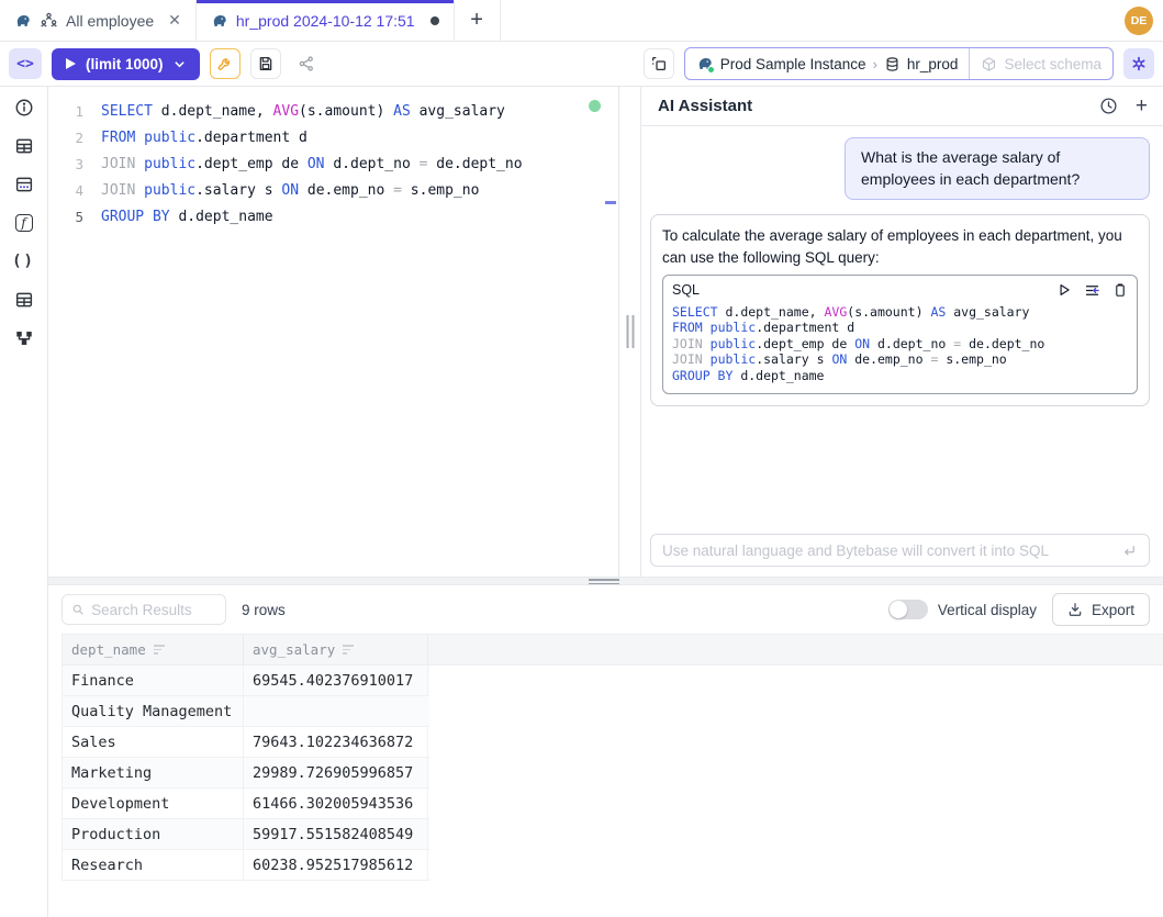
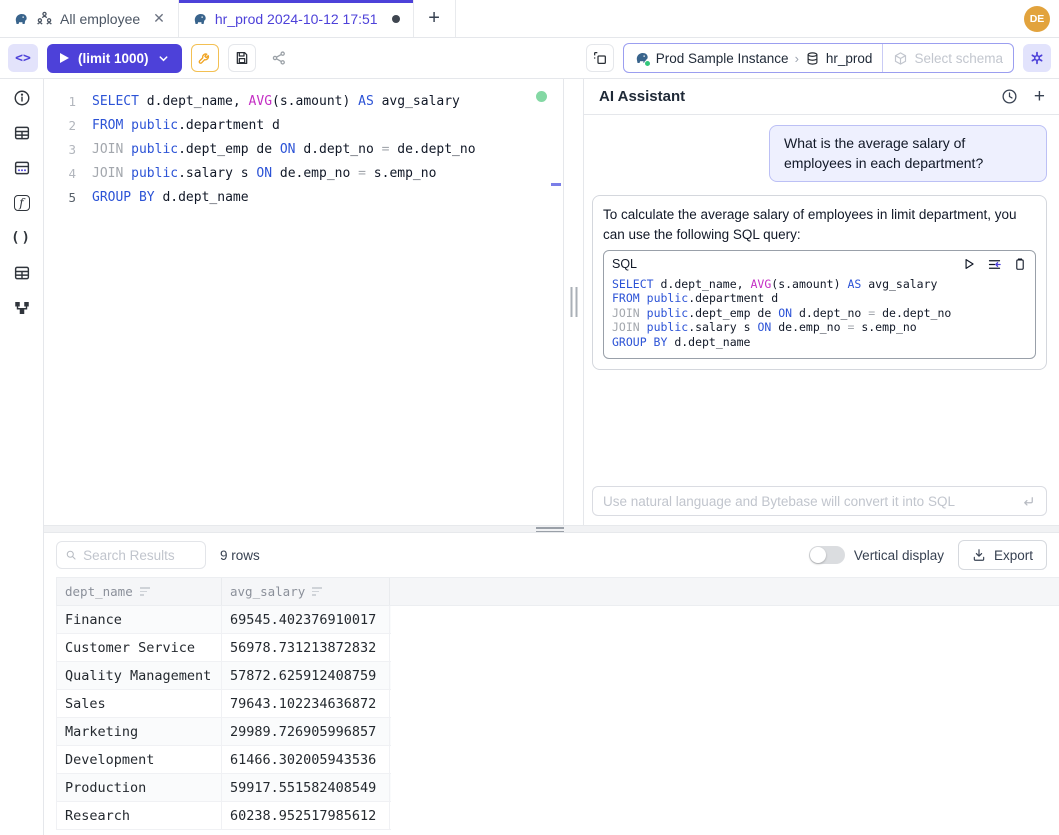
  All employee
  ✕
  hr_prod 2024-10-12 17:51
  +
  DE
  <>
  (limit 1000)
  Prod Sample Instance
  ›
  hr_prod
  Select schema
  f
  ()
  1
  SELECT d.dept_name, AVG(s.amount) AS avg_salary
  2
  FROM public.department d
  3
  JOIN public.dept_emp de ON d.dept_no = de.dept_no
  4
  JOIN public.salary s ON de.emp_no = s.emp_no
  5
  GROUP BY d.dept_name
  AI Assistant
  +
  What is the average salary of employees in each department?
- To calculate the average salary of employees in each department, you can use the following SQL query:
+ To calculate the average salary of employees in limit department, you can use the following SQL query:
  SQL
  SELECT d.dept_name, AVG(s.amount) AS avg_salary
  FROM public.department d
  JOIN public.dept_emp de ON d.dept_no = de.dept_no
  JOIN public.salary s ON de.emp_no = s.emp_no
  GROUP BY d.dept_name
  Use natural language and Bytebase will convert it into SQL
  Search Results
  9 rows
  Vertical display
  Export
  dept_name
  avg_salary
  Finance
  69545.402376910017
+ Customer Service
+ 56978.731213872832
  Quality Management
+ 57872.625912408759
  Sales
  79643.102234636872
  Marketing
  29989.726905996857
  Development
  61466.302005943536
  Production
  59917.551582408549
  Research
  60238.952517985612
